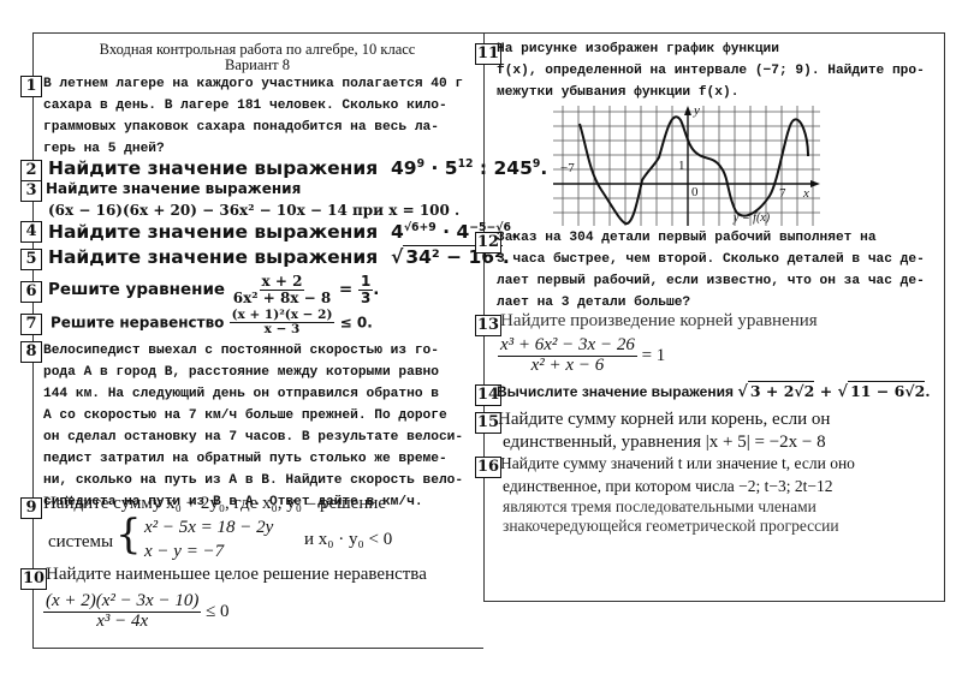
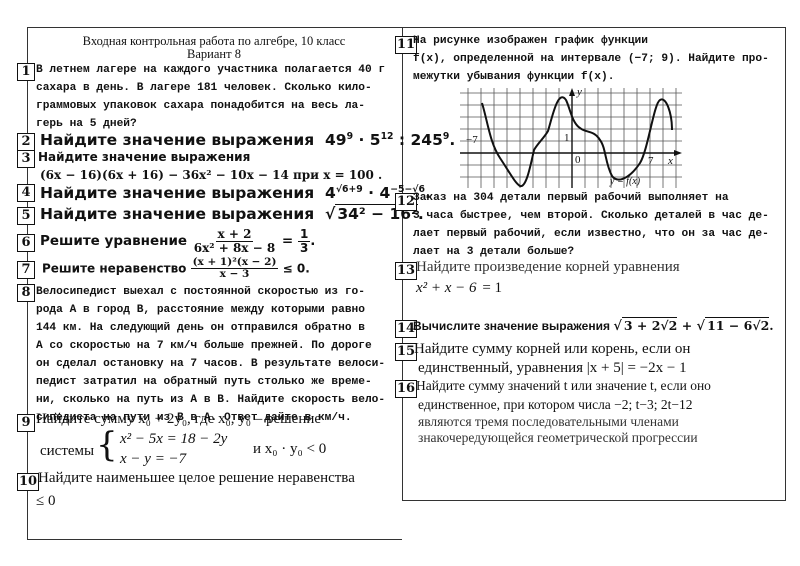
  Входная контрольная работа по алгебре, 10 класс
  Вариант 8
  1
  В летнем лагере на каждого участника полагается 40 г
  сахара в день. В лагере 181 человек. Сколько кило-
  граммовых упаковок сахара понадобится на весь ла-
  герь на 5 дней?
  2
  Найдите значение выражения 499 · 512 : 2459.
  3
  Найдите значение выражения
- (6x − 16)(6x + 20) − 36x² − 10x − 14 при x = 100 .
+ (6x − 16)(6x + 16) − 36x² − 10x − 14 при x = 100 .
  4
  Найдите значение выражения 4√6+9 · 4−5−√6.
  5
  Найдите значение выражения √34² − 16².
  6
  Решите уравнение
  x + 2
  6x² + 8x − 8
  =
  1
  3
  .
  7
  Решите неравенство
  (x + 1)²(x − 2)
  x − 3
  ≤ 0.
  8
  Велосипедист выехал с постоянной скоростью из го-
  рода А в город В, расстояние между которыми равно
  144 км. На следующий день он отправился обратно в
  А со скоростью на 7 км/ч больше прежней. По дороге
  он сделал остановку на 7 часов. В результате велоси-
  педист затратил на обратный путь столько же време-
  ни, сколько на путь из А в В. Найдите скорость вело-
  сипедиста на пути из В в А. Ответ дайте в км/ч.
  9
  Найдите сумму x₀ + 2y₀, где x₀, y₀ – решение
  системы
  {
  x² − 5x = 18 − 2y
  x − y = −7
  и x₀ · y₀ < 0
  10
  Найдите наименьшее целое решение неравенства
- (x + 2)(x² − 3x − 10)
- x³ − 4x
  ≤ 0
  11
  На рисунке изображен график функции
  f(x), определенной на интервале (−7; 9). Найдите про-
  межутки убывания функции f(x).
  y
  x
  −7
  0
  1
  7
  y = f(x)
  12
  Заказ на 304 детали первый рабочий выполняет на
  3 часа быстрее, чем второй. Сколько деталей в час де-
  лает первый рабочий, если известно, что он за час де-
  лает на 3 детали больше?
  13
  Найдите произведение корней уравнения
- x³ + 6x² − 3x − 26
  x² + x − 6
  = 1
  14
  Вычислите значение выражения √ 3 + 2√2 + √ 11 − 6√2.
  15
  Найдите сумму корней или корень, если он
- единственный, уравнения |x + 5| = −2x − 8
+ единственный, уравнения |x + 5| = −2x − 1
  16
  Найдите сумму значений t или значение t, если оно
  единственное, при котором числа −2; t−3; 2t−12
  являются тремя последовательными членами
  знакочередующейся геометрической прогрессии
